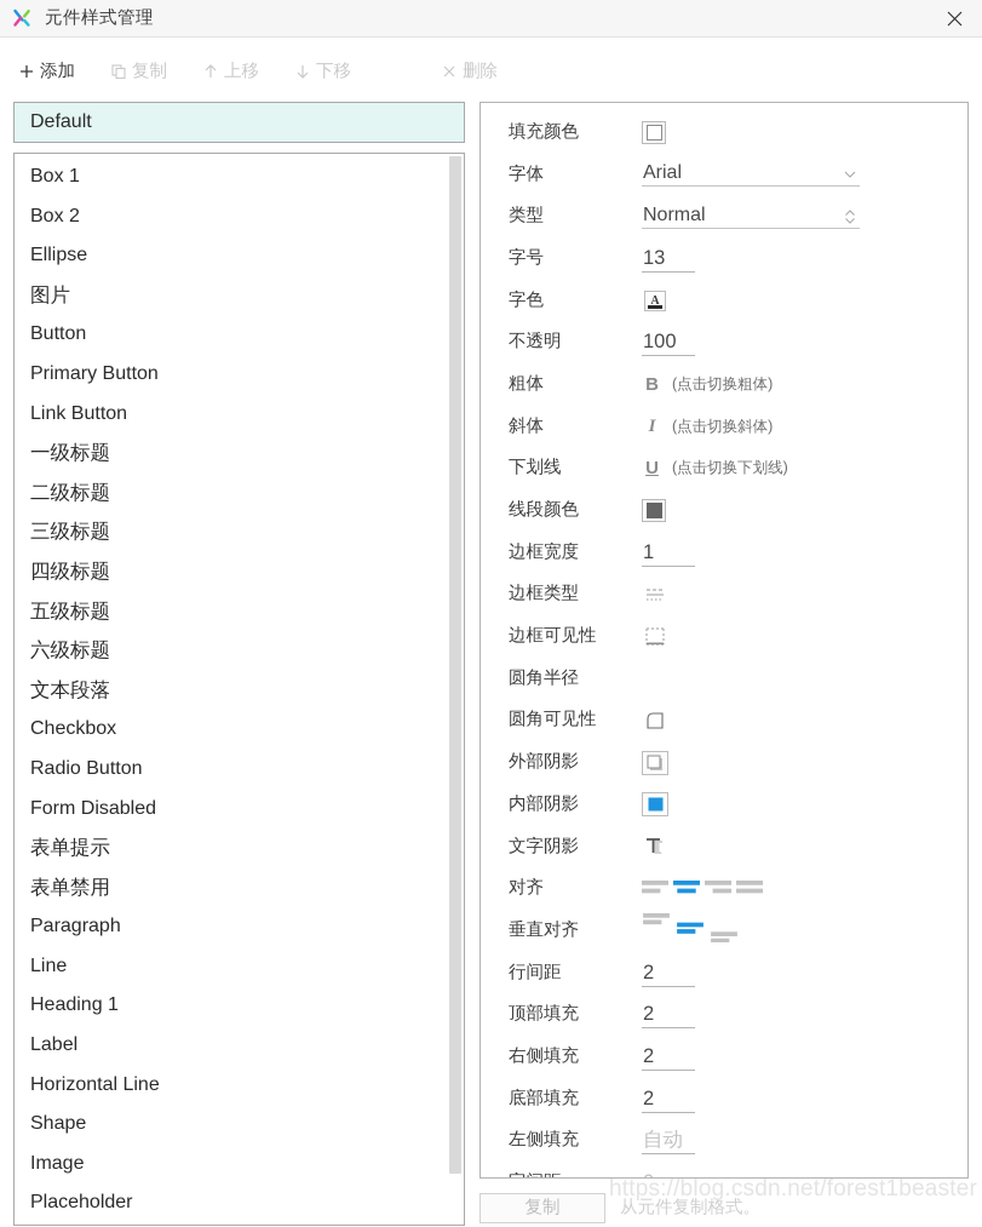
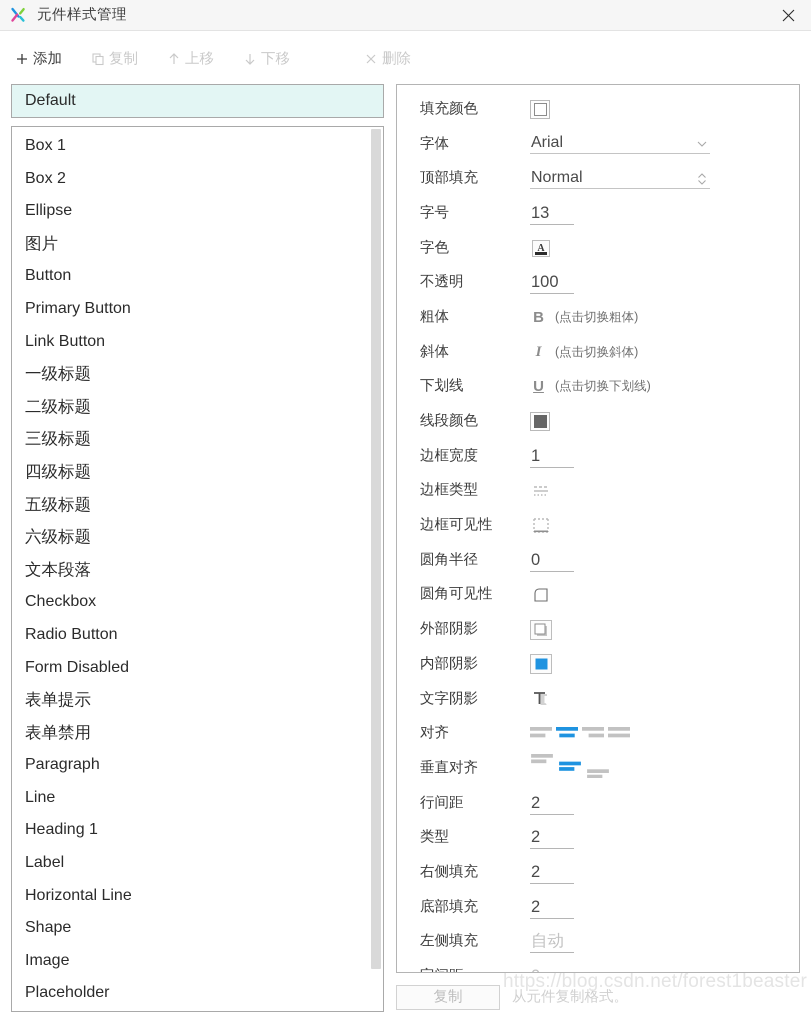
  元件样式管理
  添加
  复制
  上移
  下移
  删除
  Default
  Box 1
  Box 2
  Ellipse
  图片
  Button
  Primary Button
  Link Button
  一级标题
  二级标题
  三级标题
  四级标题
  五级标题
  六级标题
  文本段落
  Checkbox
  Radio Button
  Form Disabled
  表单提示
  表单禁用
  Paragraph
  Line
  Heading 1
  Label
  Horizontal Line
  Shape
  Image
  Placeholder
  填充颜色
  字体
  Arial
- 类型
+ 顶部填充
  Normal
  字号
  13
  字色
  A
  不透明
  100
  粗体
  B
  (点击切换粗体)
  斜体
  I
  (点击切换斜体)
  下划线
  U
  (点击切换下划线)
  线段颜色
  边框宽度
  1
  边框类型
  边框可见性
  圆角半径
+ 0
  圆角可见性
  外部阴影
  内部阴影
  文字阴影
  对齐
  垂直对齐
  行间距
  2
- 顶部填充
+ 类型
  2
  右侧填充
  2
  底部填充
  2
  左侧填充
  自动
  复制
  从元件复制格式。
  https://blog.csdn.net/forest1beaster
